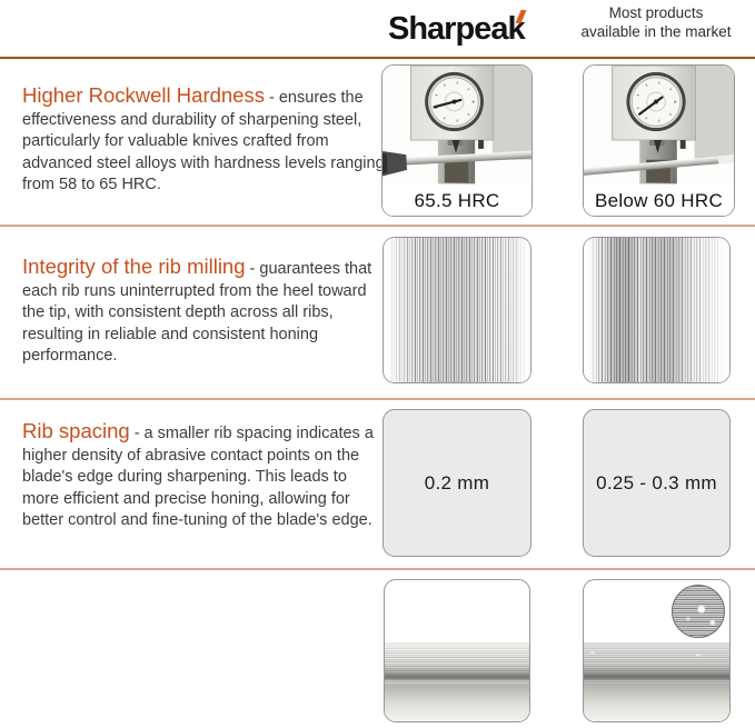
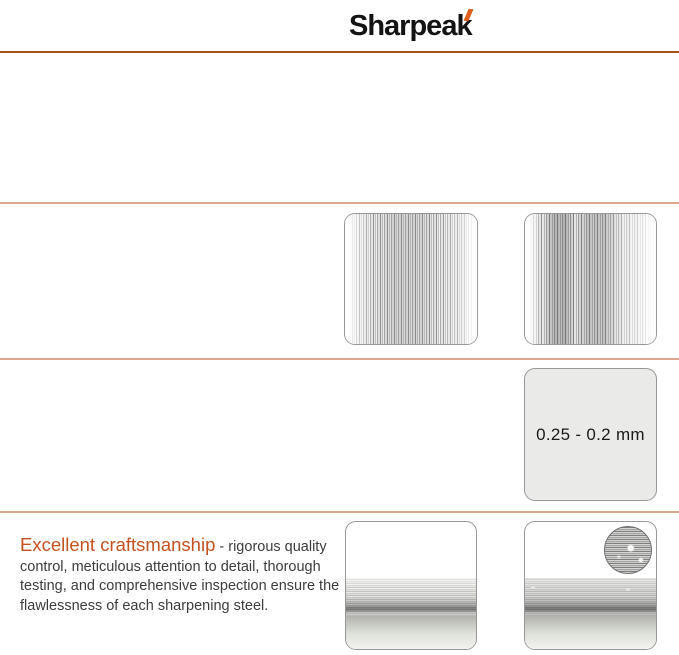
  Sharpeak
- Most products available in the market
- Higher Rockwell Hardness - ensures the effectiveness and durability of sharpening steel, particularly for valuable knives crafted from advanced steel alloys with hardness levels ranging from 58 to 65 HRC.
- 65.5 HRC
- Below 60 HRC
- Integrity of the rib milling - guarantees that each rib runs uninterrupted from the heel toward the tip, with consistent depth across all ribs, resulting in reliable and consistent honing performance.
- Rib spacing - a smaller rib spacing indicates a higher density of abrasive contact points on the blade's edge during sharpening. This leads to more efficient and precise honing, allowing for better control and fine-tuning of the blade's edge.
- 0.2 mm
- 0.25 - 0.3 mm
+ 0.25 - 0.2 mm
+ Excellent craftsmanship - rigorous quality control, meticulous attention to detail, thorough testing, and comprehensive inspection ensure the flawlessness of each sharpening steel.
